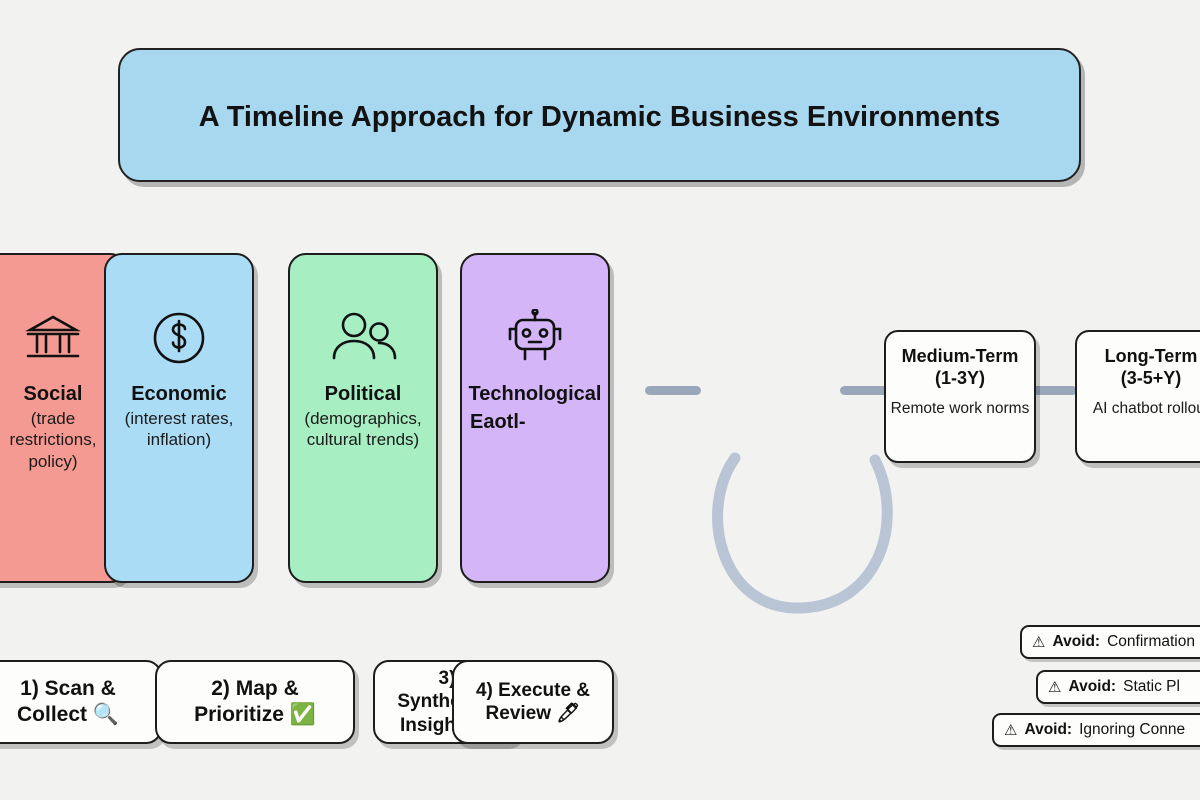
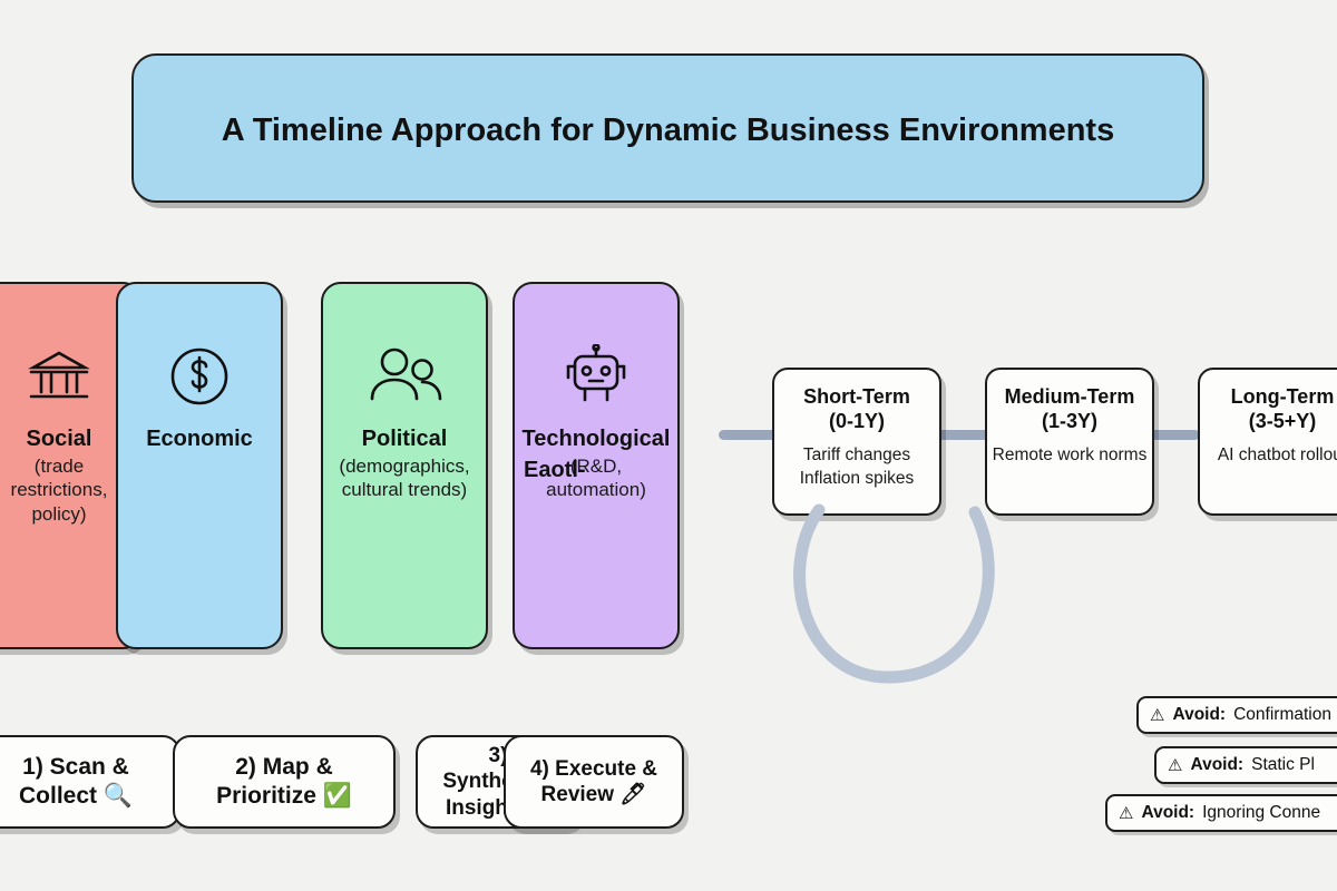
  A Timeline Approach for Dynamic Business Environments
  Social
  (trade restrictions, policy)
  Economic
- (interest rates, inflation)
  Political
  (demographics, cultural trends)
  Technological
+ (R&D, automation)
  Eaotl-
+ Short-Term
+ (0-1Y)
+ Tariff changes
+ Inflation spikes
  Medium-Term
  (1-3Y)
  Remote work norms
  Long-Term
  (3-5+Y)
  AI chatbot rollo
  1) Scan & Collect 🔍
  2) Map & Prioritize ✅
  4) Execute & Review 🖊
  ⚠
  Avoid:
  Confirmation
  ⚠
  Avoid:
  Static Pl
  ⚠
  Avoid:
  Ignoring Conne
